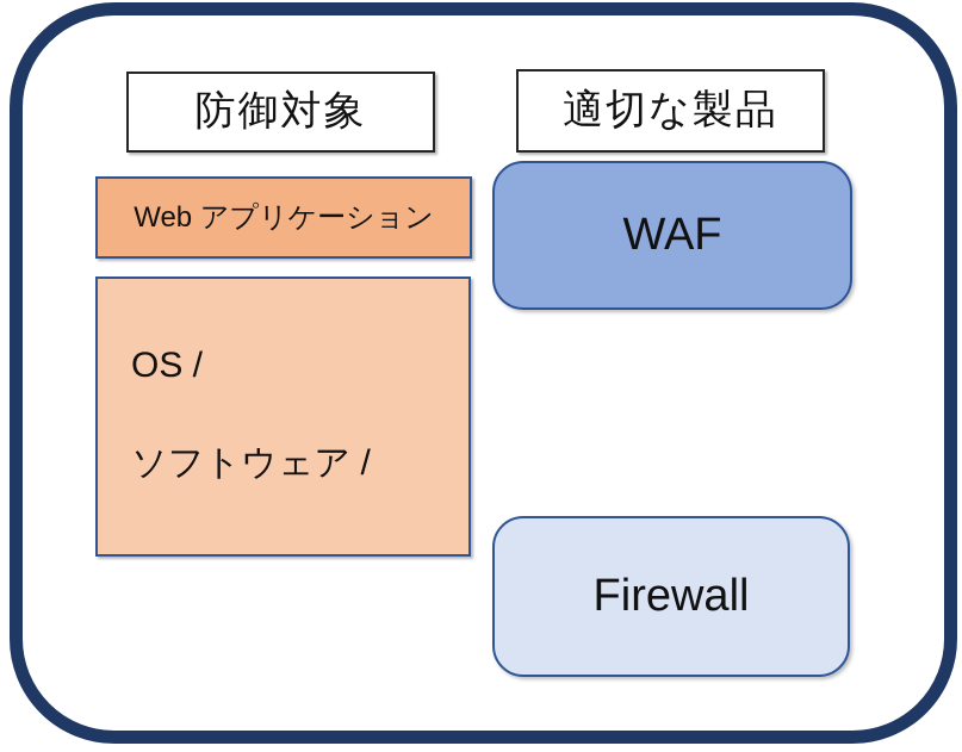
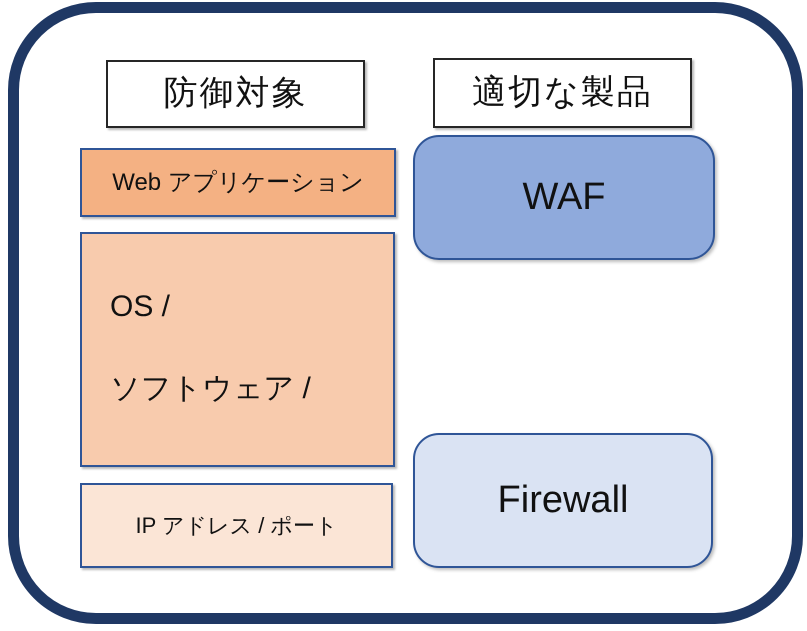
  防御対象
  適切な製品
  Web アプリケーション
  OS /
  ソフトウェア /
+ IP アドレス / ポート
  WAF
  Firewall
